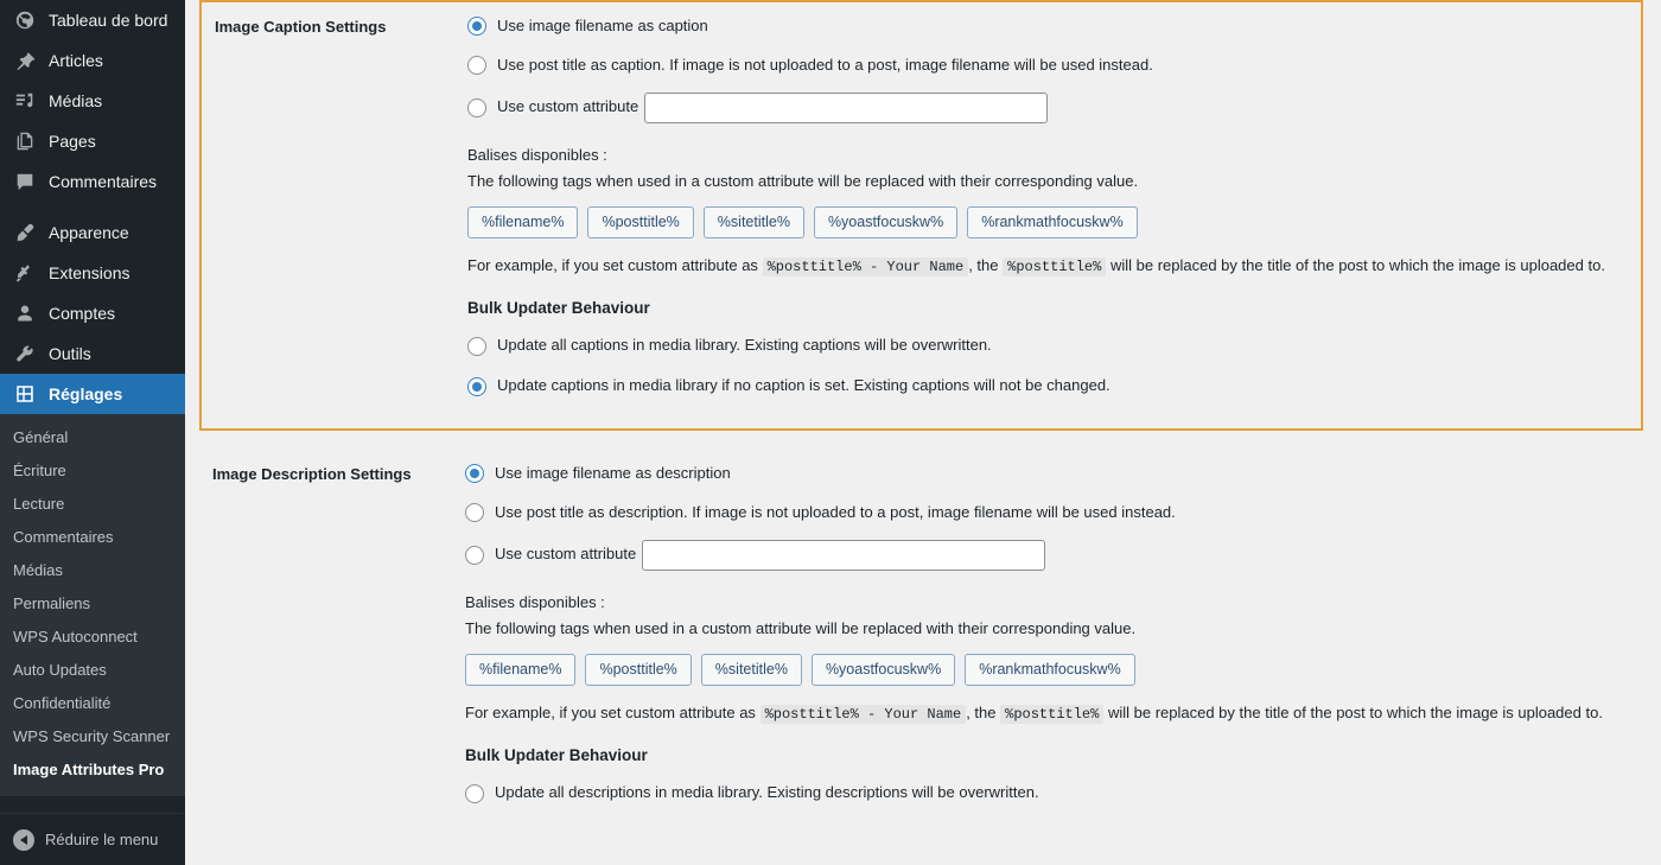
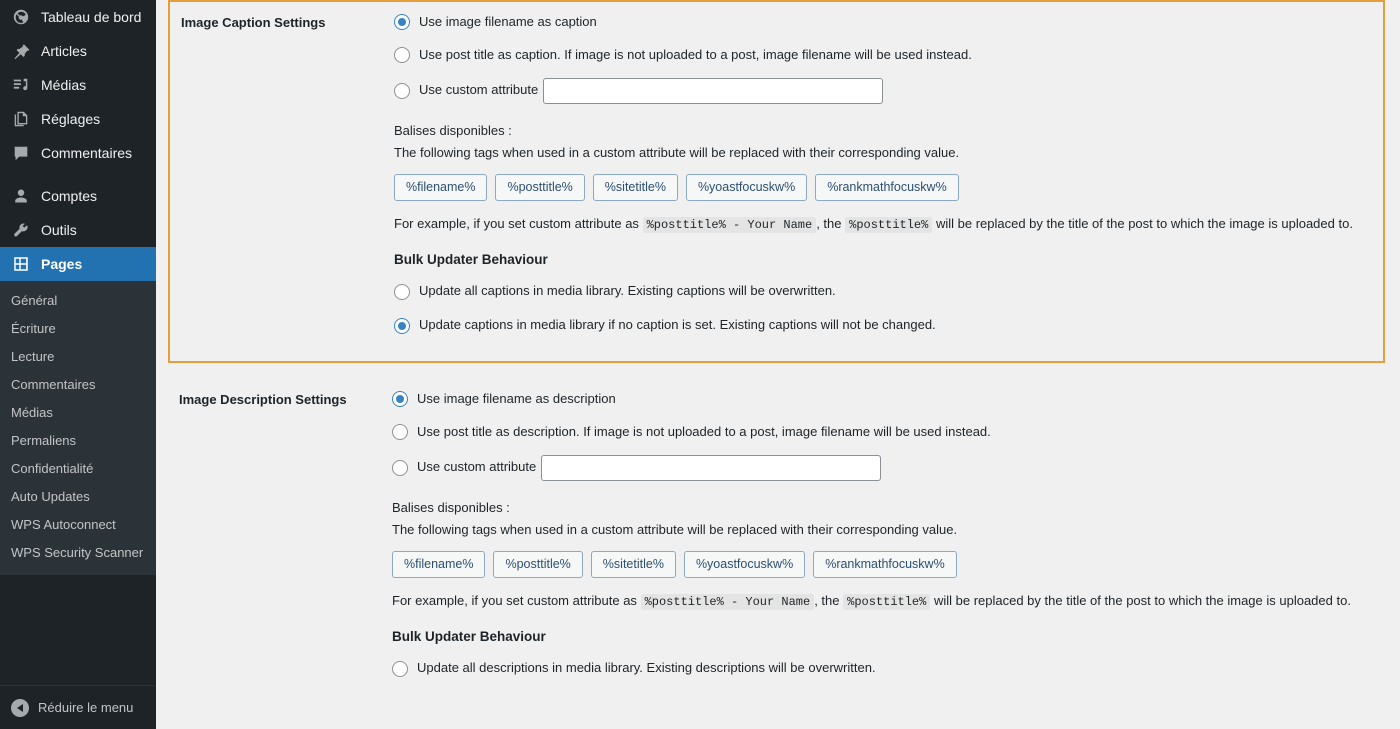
  Tableau de bord
  Articles
  Médias
- Pages
+ Réglages
  Commentaires
- Apparence
- Extensions
  Comptes
  Outils
- Réglages
+ Pages
  Général
  Écriture
  Lecture
  Commentaires
  Médias
  Permaliens
- WPS Autoconnect
+ Confidentialité
  Auto Updates
- Confidentialité
+ WPS Autoconnect
  WPS Security Scanner
- Image Attributes Pro
  Réduire le menu
  Image Caption Settings
  Use image filename as caption
  Use post title as caption. If image is not uploaded to a post, image filename will be used instead.
  Use custom attribute
  Balises disponibles :
  The following tags when used in a custom attribute will be replaced with their corresponding value.
  %filename%
  %posttitle%
  %sitetitle%
  %yoastfocuskw%
  %rankmathfocuskw%
  For example, if you set custom attribute as %posttitle% - Your Name , the %posttitle% will be replaced by the title of the post to which the image is uploaded to.
  Bulk Updater Behaviour
  Update all captions in media library. Existing captions will be overwritten.
  Update captions in media library if no caption is set. Existing captions will not be changed.
  Image Description Settings
  Use image filename as description
  Use post title as description. If image is not uploaded to a post, image filename will be used instead.
  Use custom attribute
  Balises disponibles :
  The following tags when used in a custom attribute will be replaced with their corresponding value.
  %filename%
  %posttitle%
  %sitetitle%
  %yoastfocuskw%
  %rankmathfocuskw%
  For example, if you set custom attribute as %posttitle% - Your Name , the %posttitle% will be replaced by the title of the post to which the image is uploaded to.
  Bulk Updater Behaviour
  Update all descriptions in media library. Existing descriptions will be overwritten.
